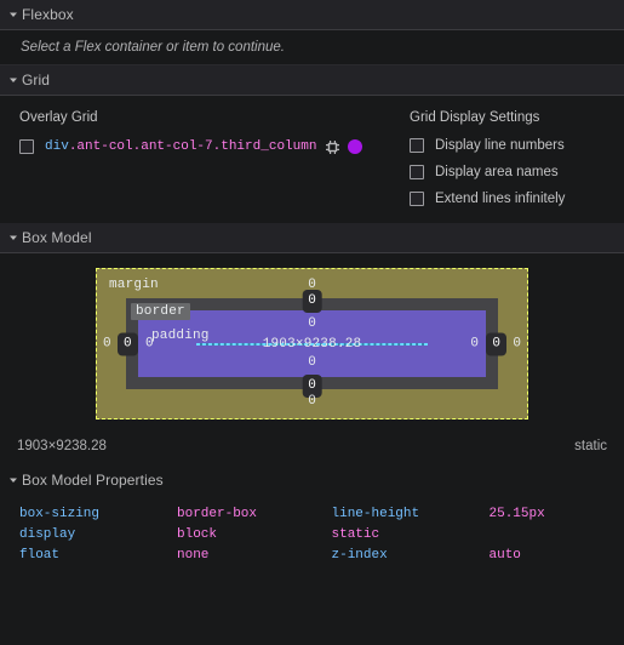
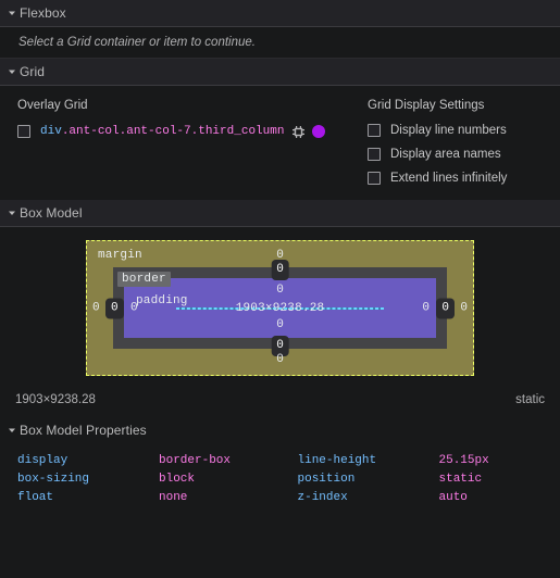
  Flexbox
- Select a Flex container or item to continue.
+ Select a Grid container or item to continue.
  Grid
  Overlay Grid
  div.ant-col.ant-col-7.third_column
  Grid Display Settings
  Display line numbers
  Display area names
  Extend lines infinitely
  Box Model
  1903×9238.28
  margin
  border
  padding
  0
  0
  0
  0
  0
  0
  0
  0
  0
  0
  0
  0
  1903×9238.28
  static
  Box Model Properties
- box-sizing
+ display
  border-box
- display
+ box-sizing
  block
  float
  none
  line-height
  25.15px
+ position
  static
  z-index
  auto
